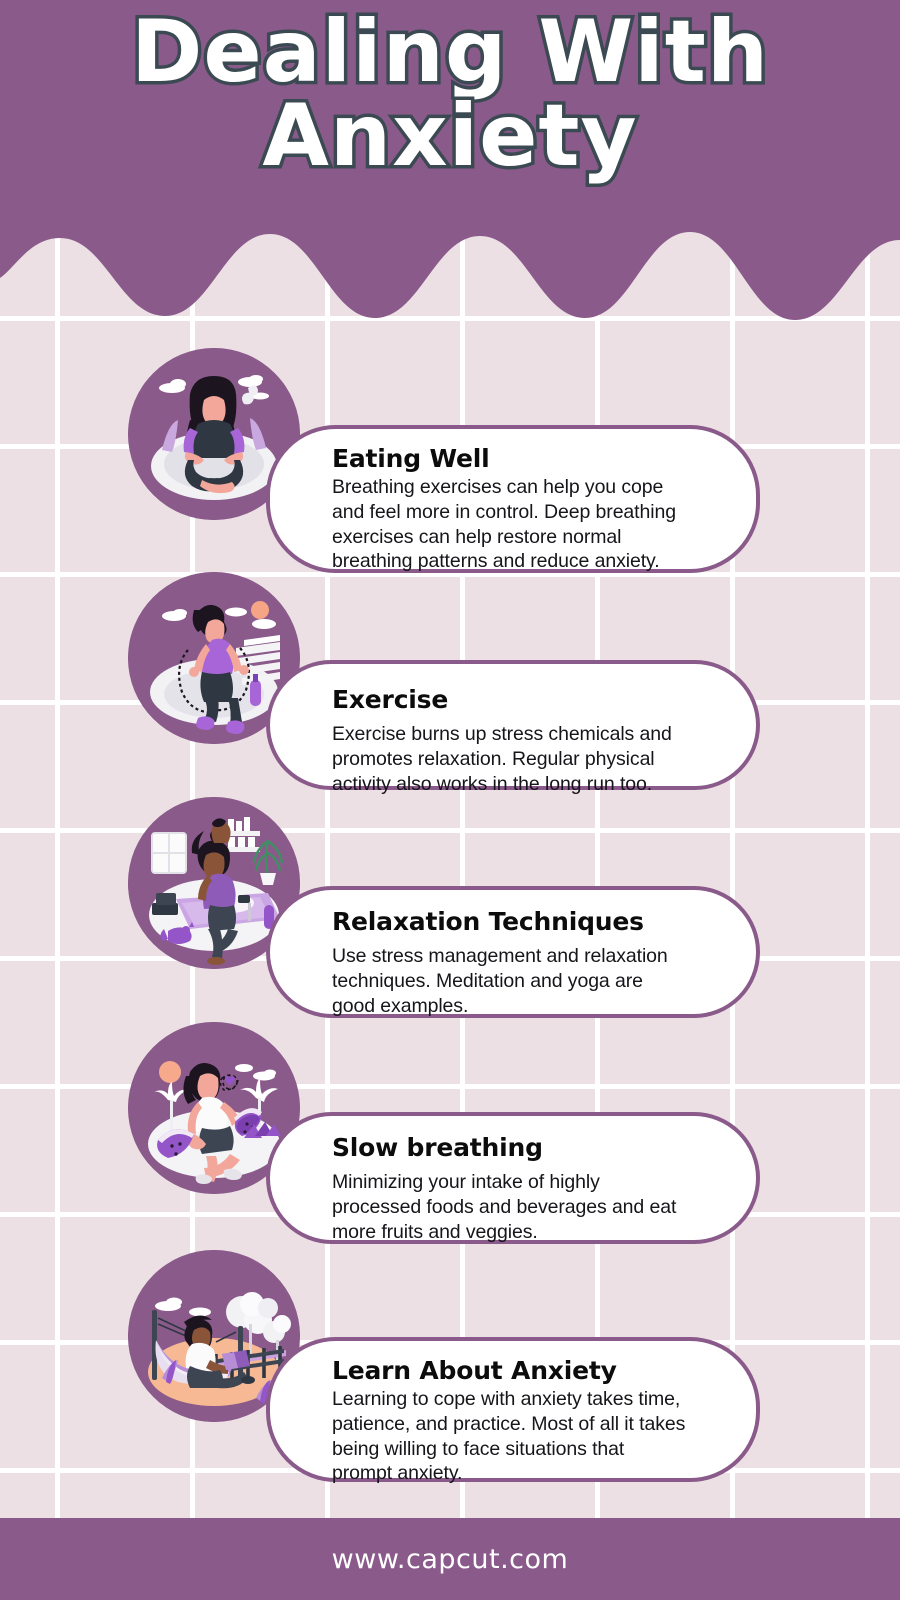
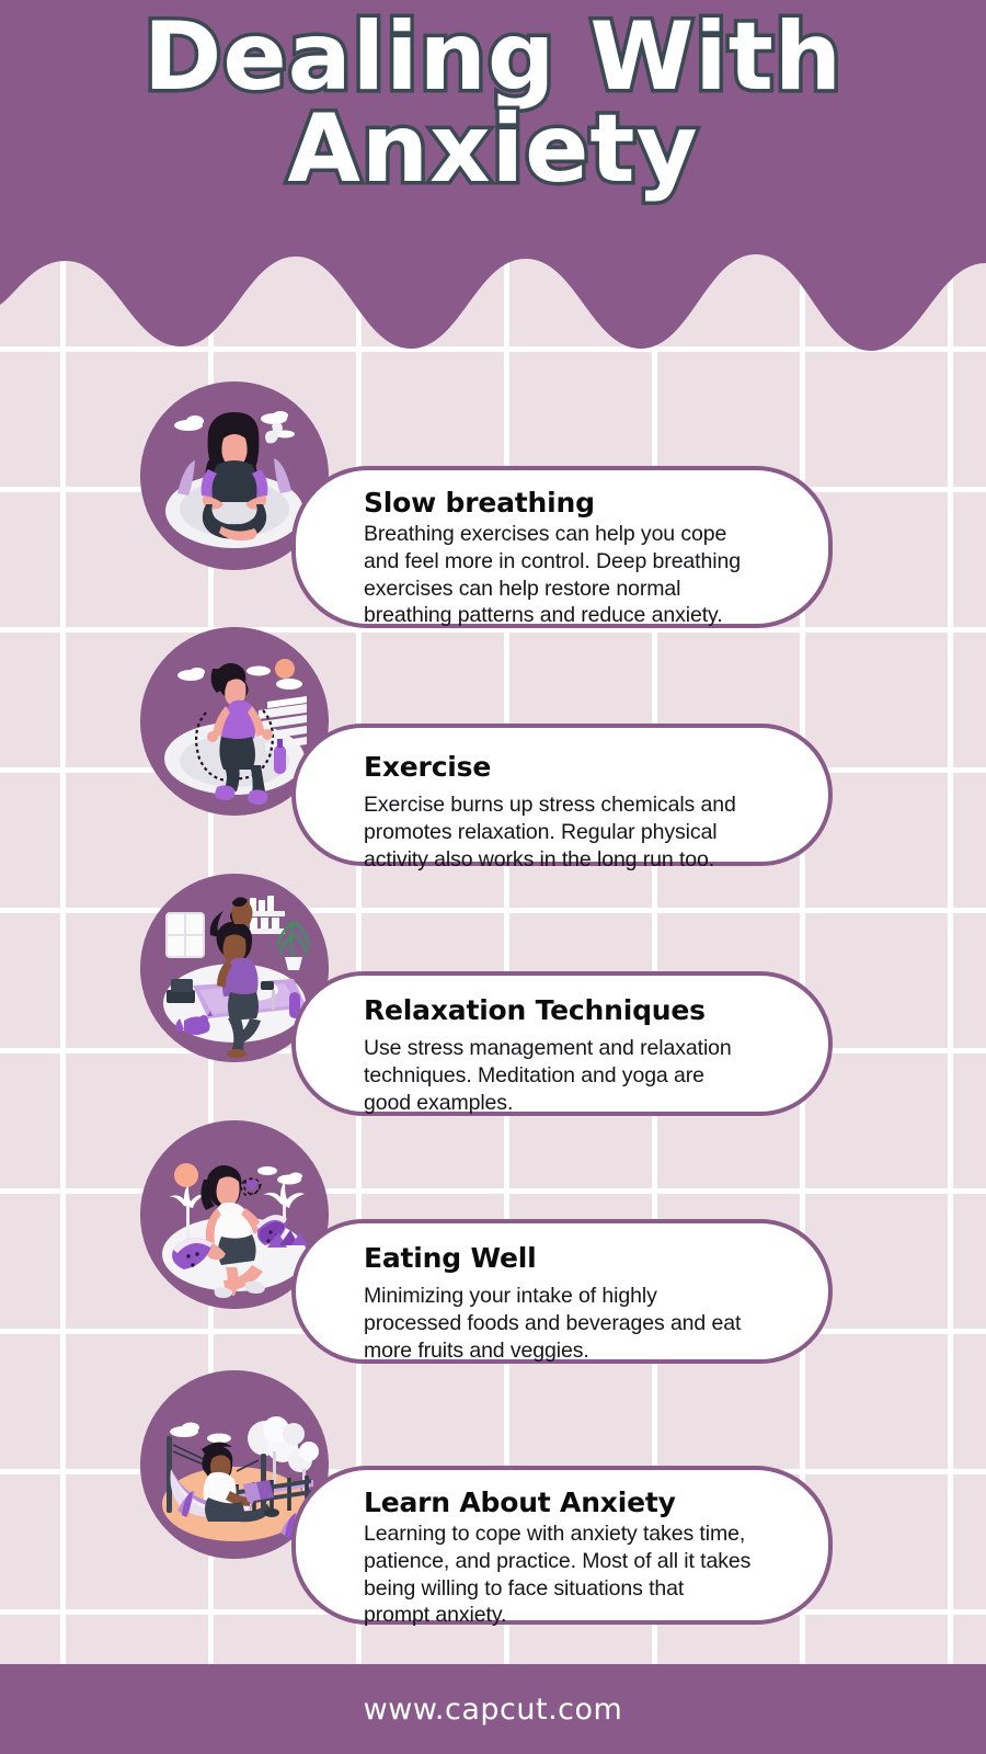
  Dealing With
  Anxiety
- Eating Well
+ Slow breathing
  Breathing exercises can help you cope
  and feel more in control. Deep breathing
  exercises can help restore normal
  breathing patterns and reduce anxiety.
  Exercise
  Exercise burns up stress chemicals and
  promotes relaxation. Regular physical
  activity also works in the long run too.
  Relaxation Techniques
  Use stress management and relaxation
  techniques. Meditation and yoga are
  good examples.
- Slow breathing
+ Eating Well
  Minimizing your intake of highly
  processed foods and beverages and eat
  more fruits and veggies.
  Learn About Anxiety
  Learning to cope with anxiety takes time,
  patience, and practice. Most of all it takes
  being willing to face situations that
  prompt anxiety.
  www.capcut.com
